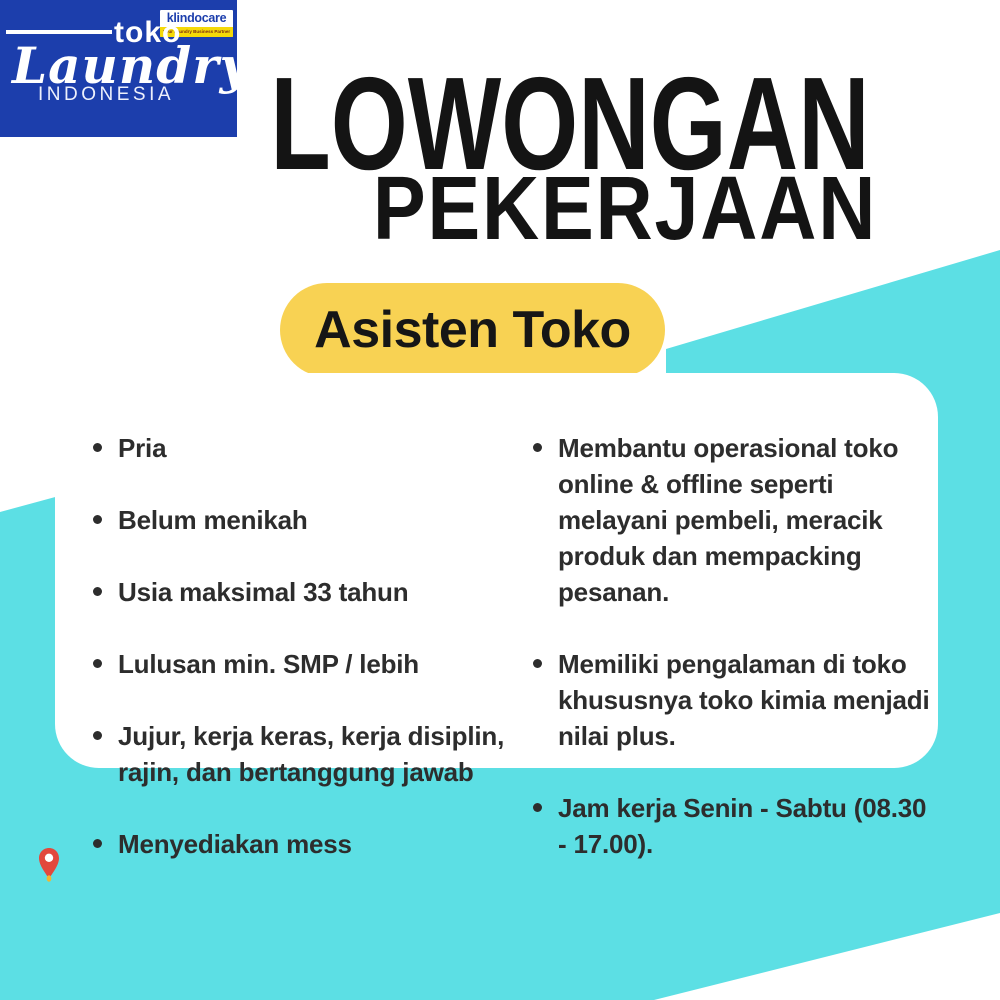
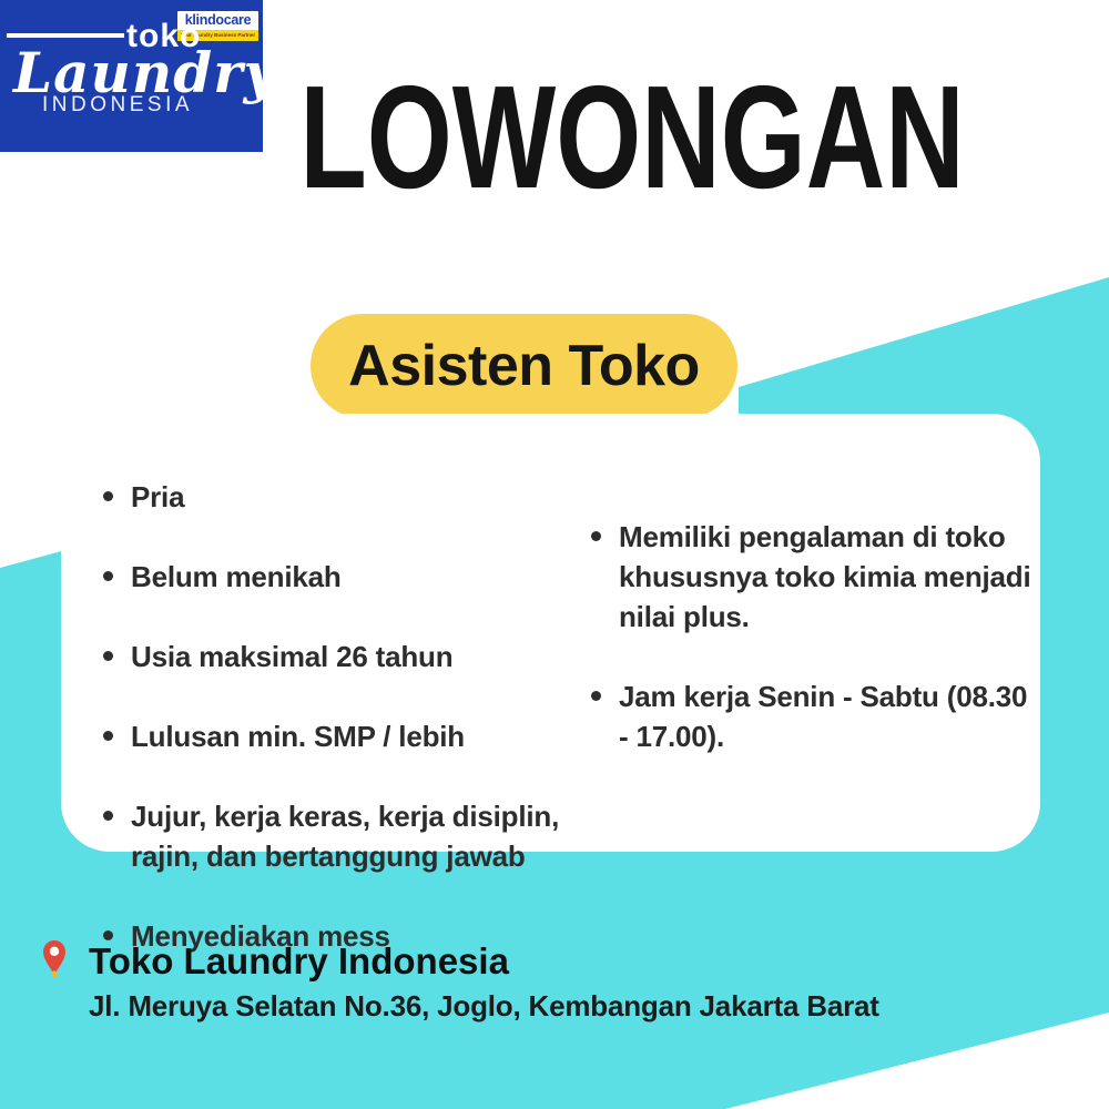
  klindocare
  toko
  Laundry
  INDONESIA
  LOWONGAN
- PEKERJAAN
  Asisten Toko
  Pria
  Belum menikah
- Usia maksimal 33 tahun
+ Usia maksimal 26 tahun
  Lulusan min. SMP / lebih
  Jujur, kerja keras, kerja disiplin,
  rajin, dan bertanggung jawab
  Menyediakan mess
- Membantu operasional toko
- online & offline seperti
- melayani pembeli, meracik
- produk dan mempacking
- pesanan.
  Memiliki pengalaman di toko
  khususnya toko kimia menjadi
  nilai plus.
  Jam kerja Senin - Sabtu (08.30
  - 17.00).
+ Toko Laundry Indonesia
+ Jl. Meruya Selatan No.36, Joglo, Kembangan Jakarta Barat
